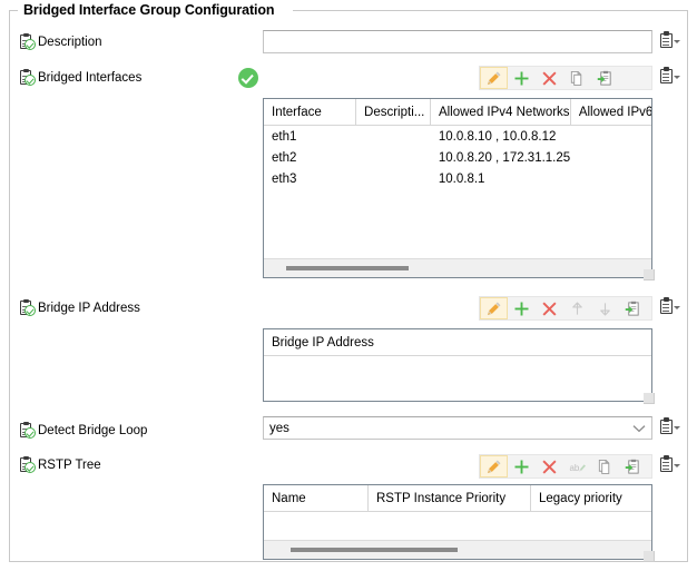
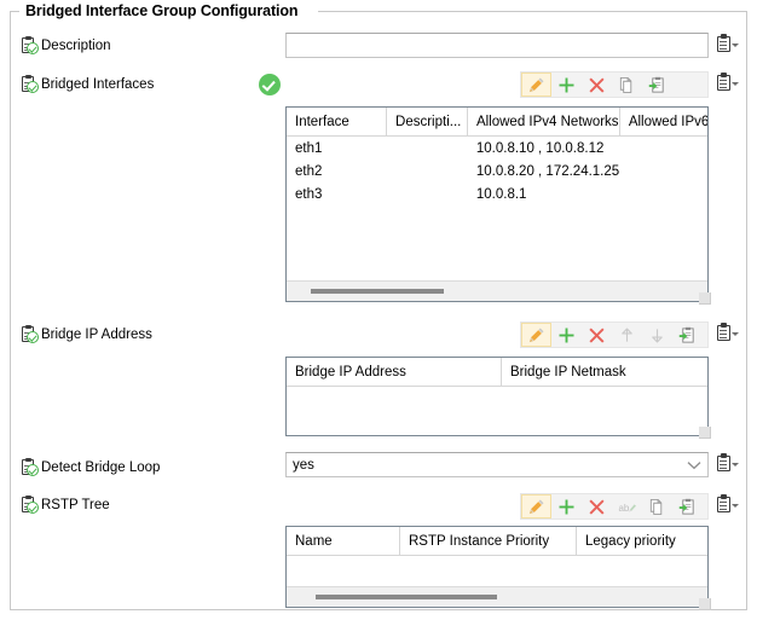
  Bridged Interface Group Configuration
  Description
  Bridged Interfaces
  Interface
  Descripti...
  Allowed IPv4 Networks
  Allowed IPv6
  eth1
  10.0.8.10 , 10.0.8.12
  eth2
- 10.0.8.20 , 172.31.1.25
+ 10.0.8.20 , 172.24.1.25
  eth3
  10.0.8.1
  Bridge IP Address
  Bridge IP Address
+ Bridge IP Netmask
  Detect Bridge Loop
  yes
  RSTP Tree
  ab
  Name
  RSTP Instance Priority
  Legacy priority
